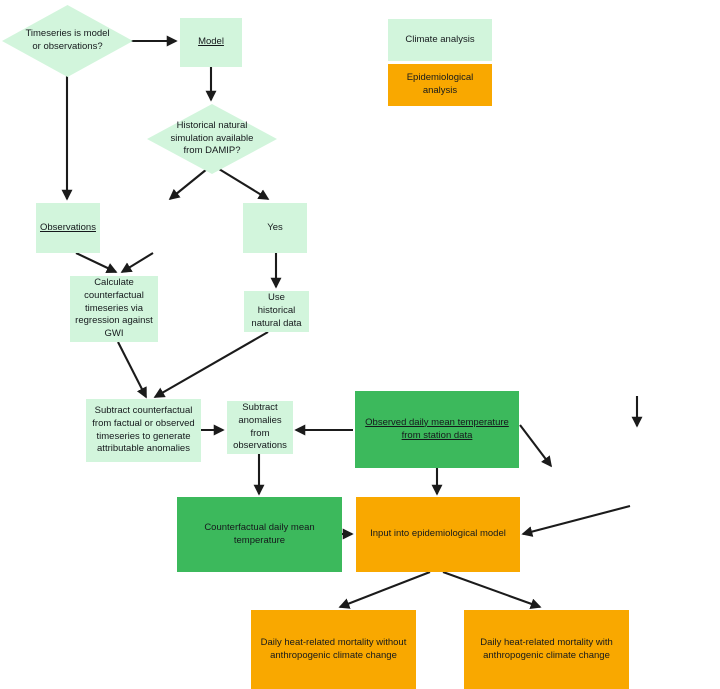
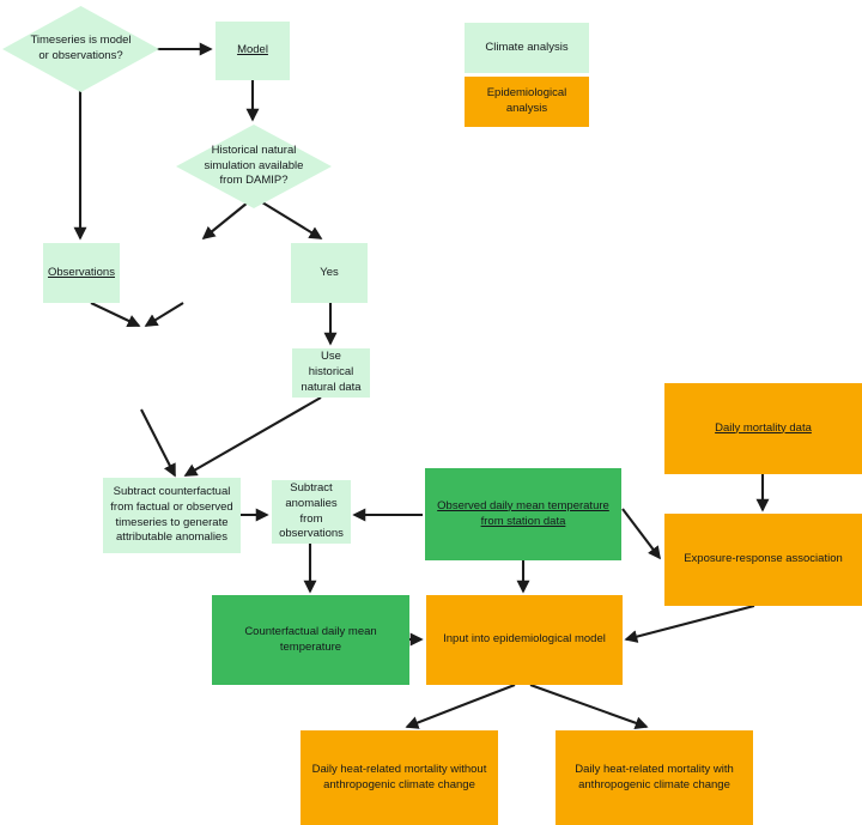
  Timeseries is model
  or observations?
  Model
  Historical natural
  simulation available
  from DAMIP?
  Observations
  Yes
- Calculate
- counterfactual
- timeseries via
- regression against
- GWI
  Use historical
  natural data
  Subtract counterfactual
  from factual or observed
  timeseries to generate
  attributable anomalies
  Subtract
  anomalies
  from
  observations
  Observed daily mean temperature
  from station data
+ Daily mortality data
+ Exposure-response association
  Counterfactual daily mean
  temperature
  Input into epidemiological model
  Daily heat-related mortality without
  anthropogenic climate change
  Daily heat-related mortality with
  anthropogenic climate change
  Climate analysis
  Epidemiological
  analysis
